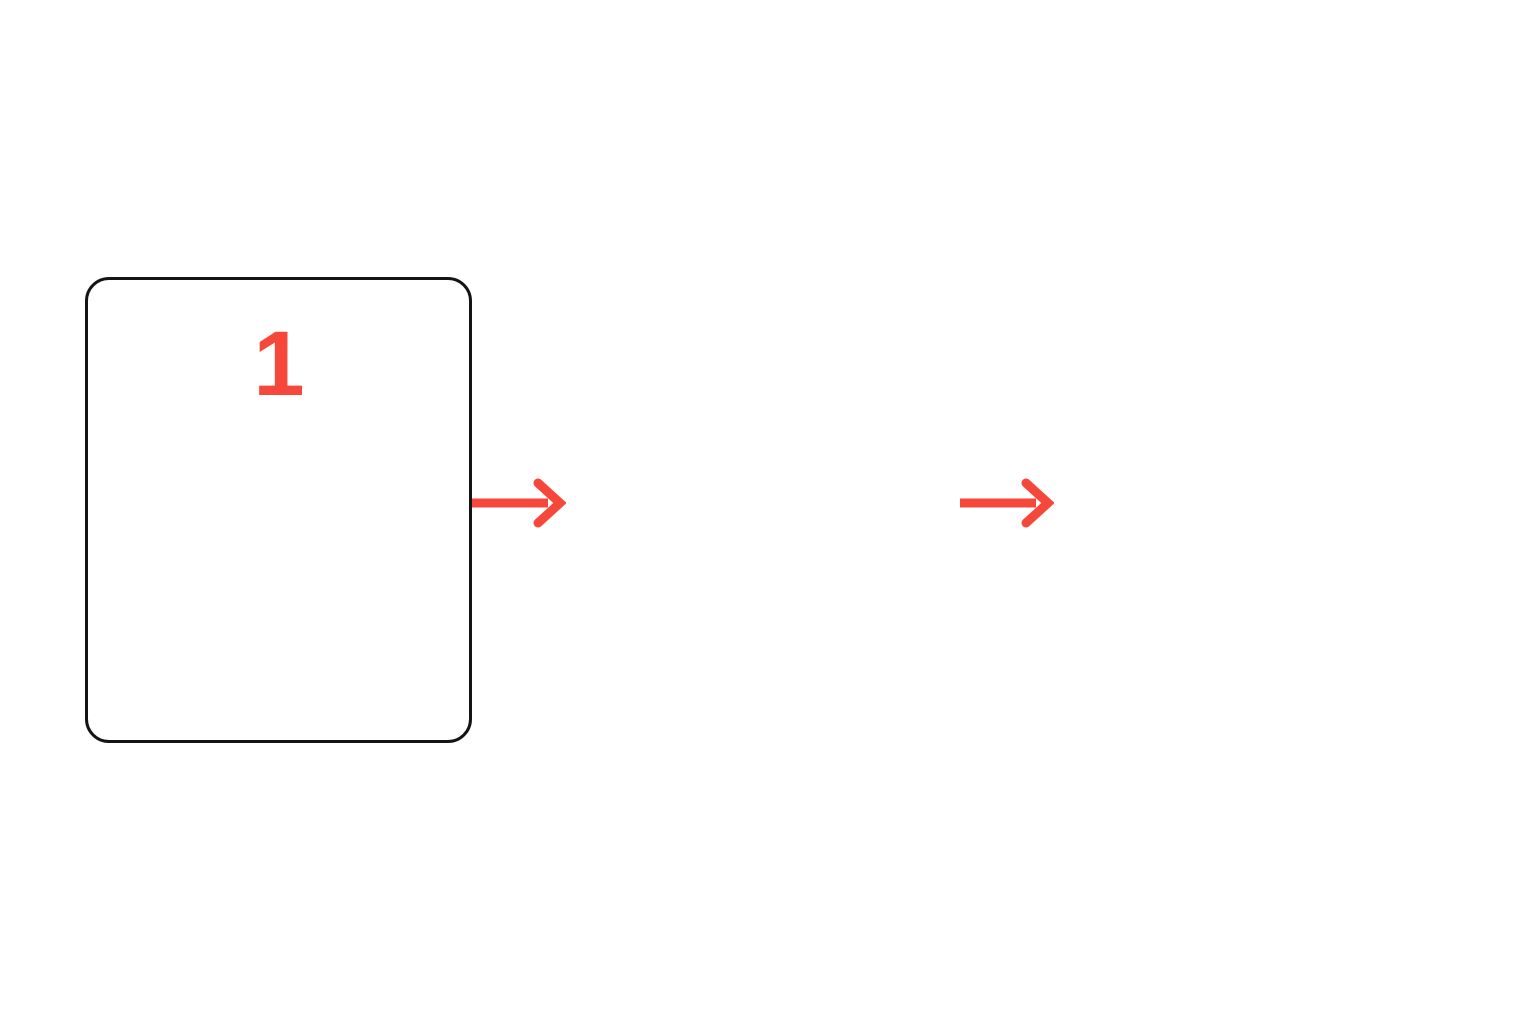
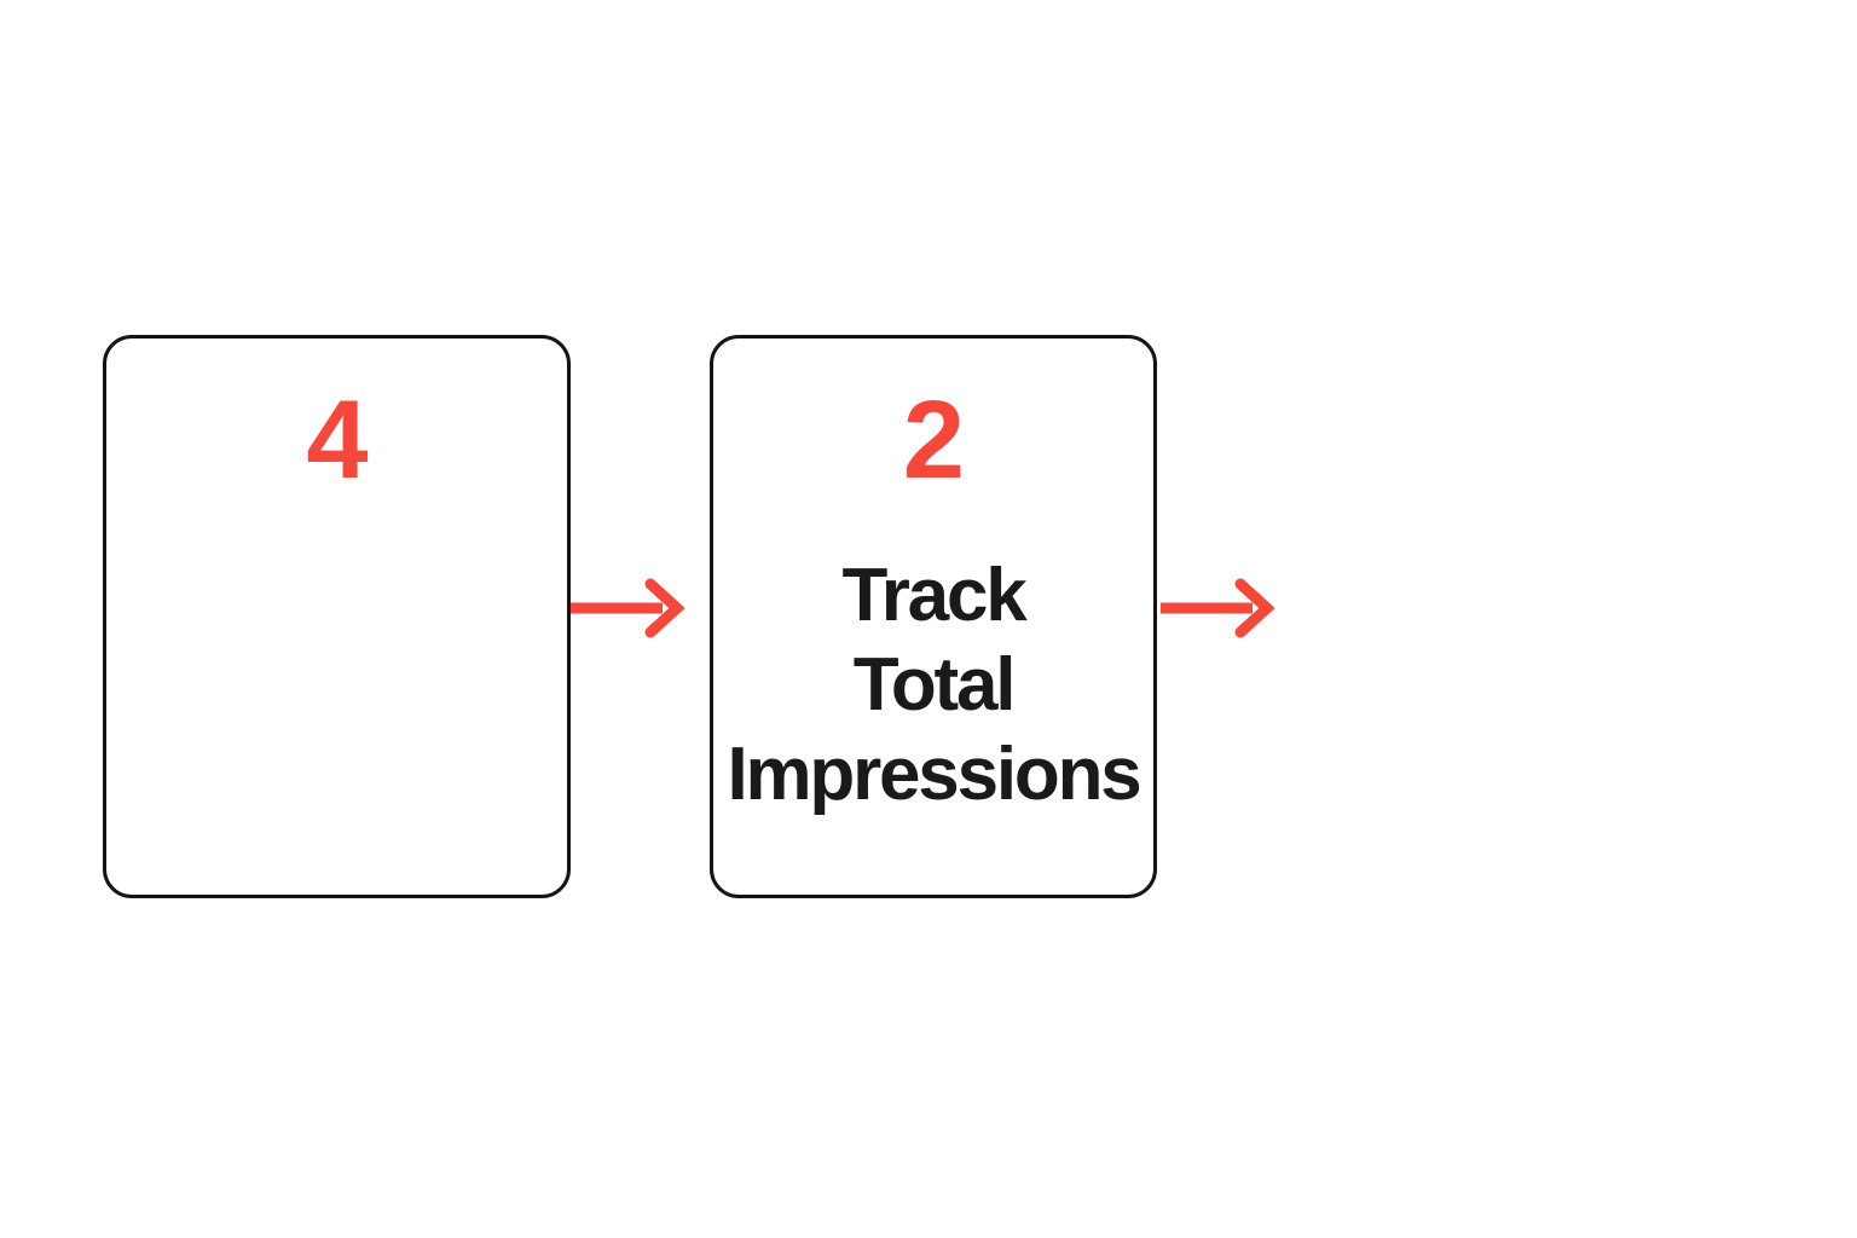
- 1
+ 4
+ 2
+ Track
+ Total
+ Impressions
